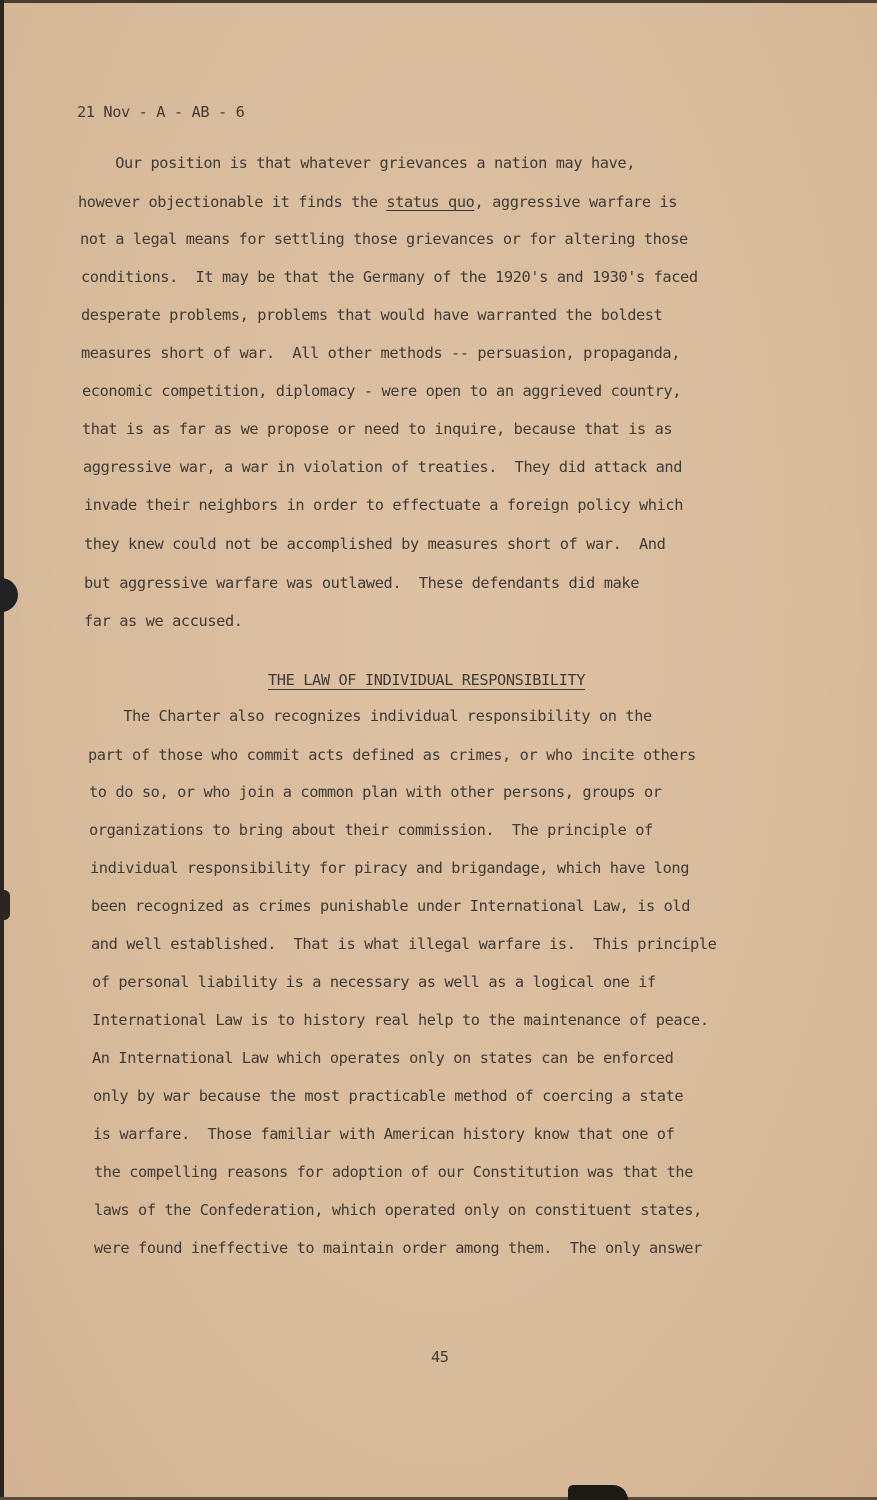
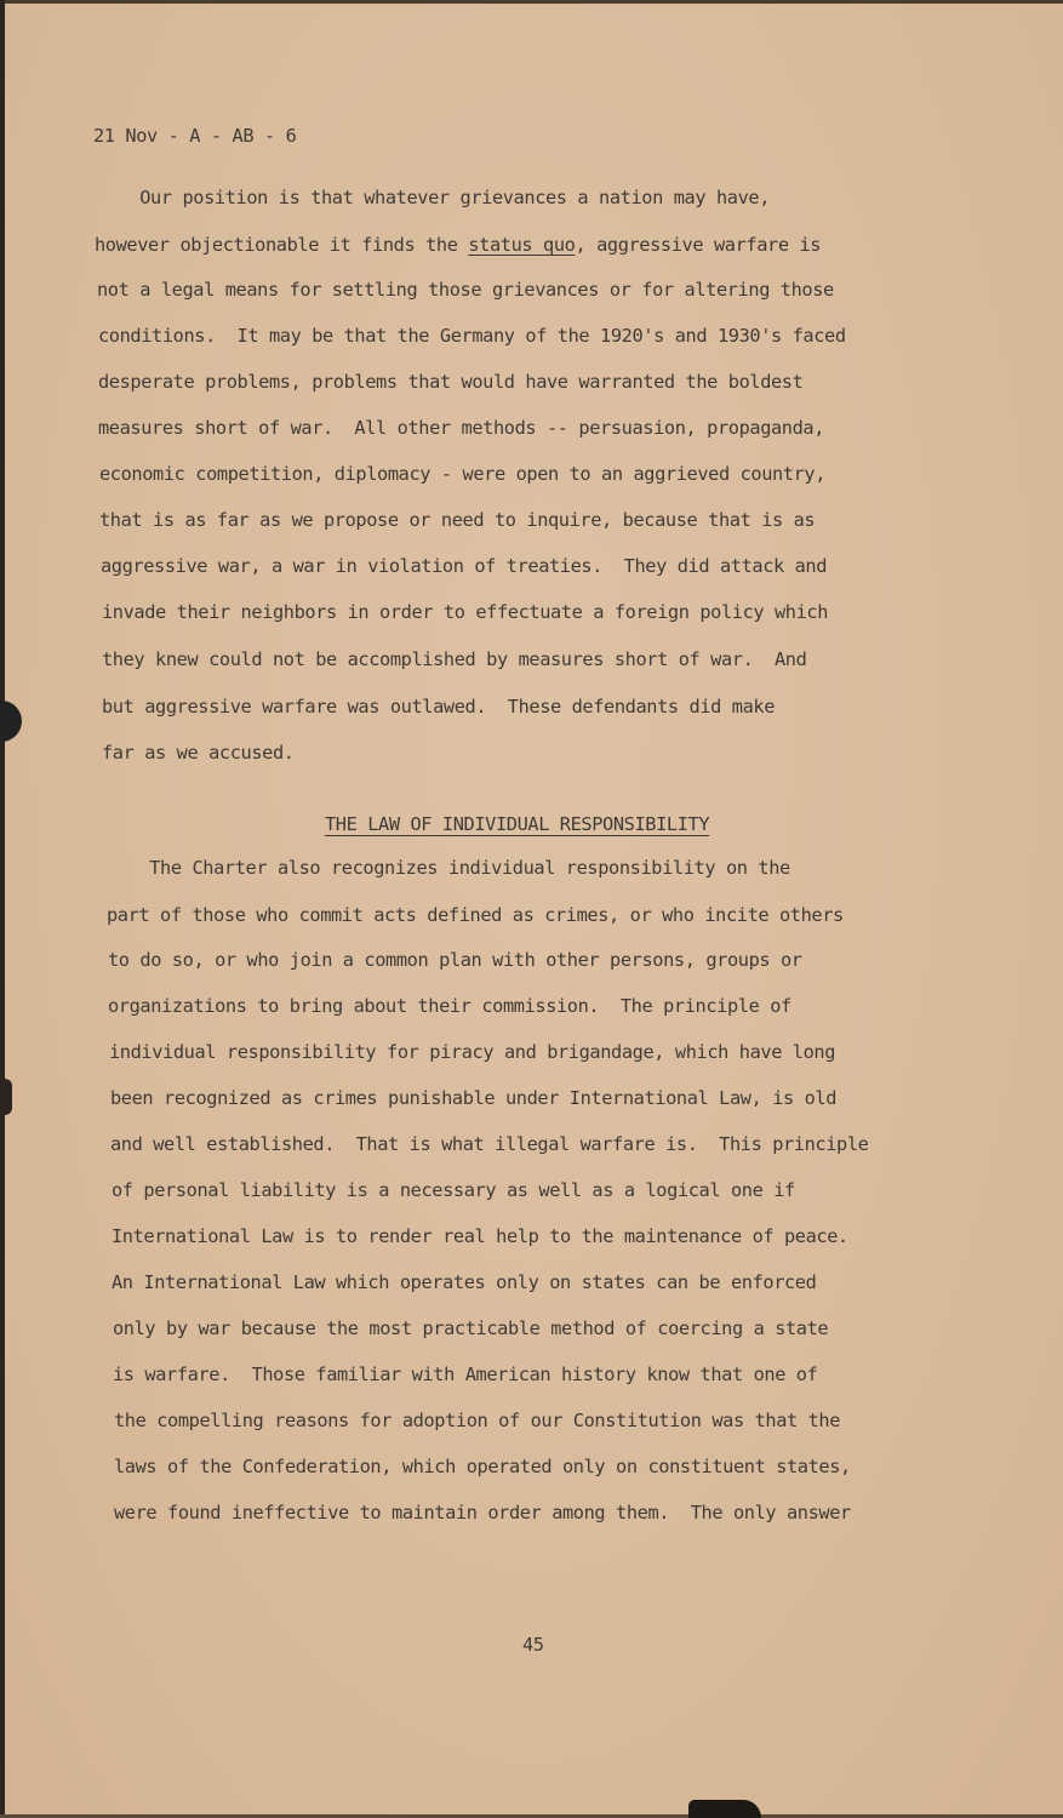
  21 Nov - A - AB - 6
  Our position is that whatever grievances a nation may have,
  however objectionable it finds the status quo, aggressive warfare is
  not a legal means for settling those grievances or for altering those
  conditions. It may be that the Germany of the 1920's and 1930's faced
  desperate problems, problems that would have warranted the boldest
  measures short of war. All other methods -- persuasion, propaganda,
  economic competition, diplomacy - were open to an aggrieved country,
  that is as far as we propose or need to inquire, because that is as
  aggressive war, a war in violation of treaties. They did attack and
  invade their neighbors in order to effectuate a foreign policy which
  they knew could not be accomplished by measures short of war. And
  but aggressive warfare was outlawed. These defendants did make
  far as we accused.
  THE LAW OF INDIVIDUAL RESPONSIBILITY
  The Charter also recognizes individual responsibility on the
  part of those who commit acts defined as crimes, or who incite others
  to do so, or who join a common plan with other persons, groups or
  organizations to bring about their commission. The principle of
  individual responsibility for piracy and brigandage, which have long
  been recognized as crimes punishable under International Law, is old
  and well established. That is what illegal warfare is. This principle
  of personal liability is a necessary as well as a logical one if
- International Law is to history real help to the maintenance of peace.
+ International Law is to render real help to the maintenance of peace.
  An International Law which operates only on states can be enforced
  only by war because the most practicable method of coercing a state
  is warfare. Those familiar with American history know that one of
  the compelling reasons for adoption of our Constitution was that the
  laws of the Confederation, which operated only on constituent states,
  were found ineffective to maintain order among them. The only answer
  45
